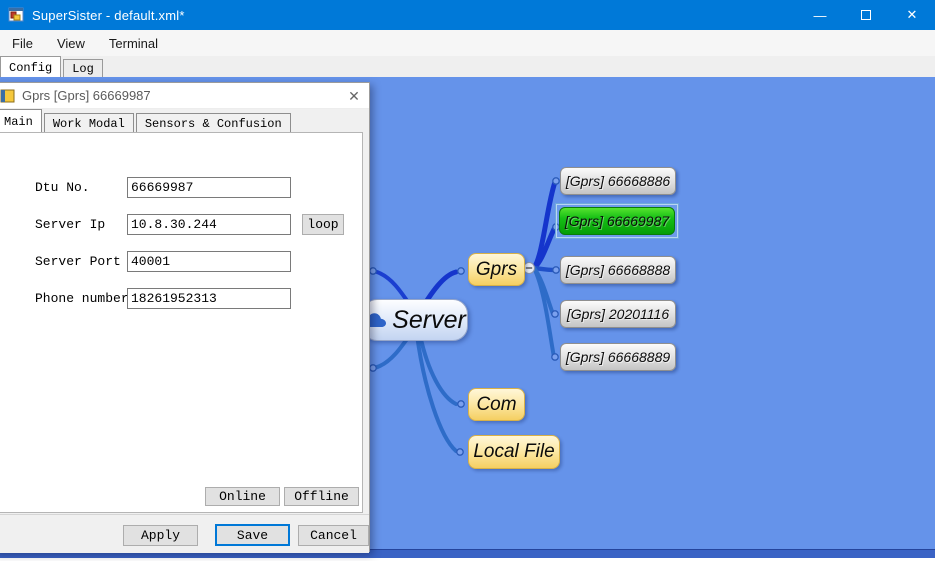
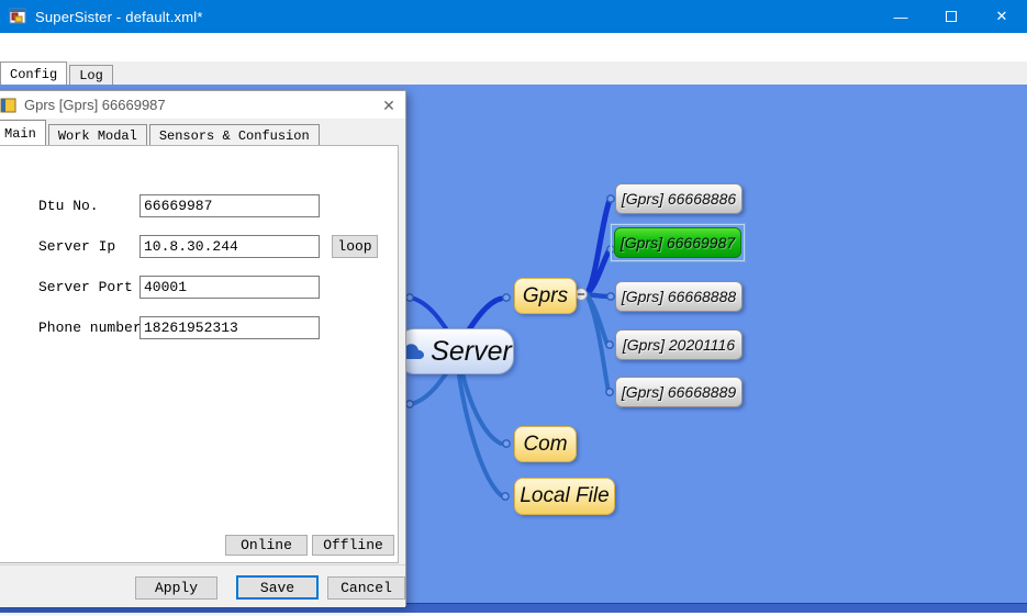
  SuperSister - default.xml*
  —
  ✕
- File
- View
- Terminal
  Config
  Log
  Server
  Gprs
  Com
  Local File
  [Gprs] 66668886
  [Gprs] 66669987
  [Gprs] 66668888
  [Gprs] 20201116
  [Gprs] 66668889
  Gprs [Gprs] 66669987
  ✕
  Main
  Work Modal
  Sensors & Confusion
  Dtu No.
  66669987
  Server Ip
  10.8.30.244
  loop
  Server Port
  40001
  Phone number
  18261952313
  Online
  Offline
  Apply
  Save
  Cancel
